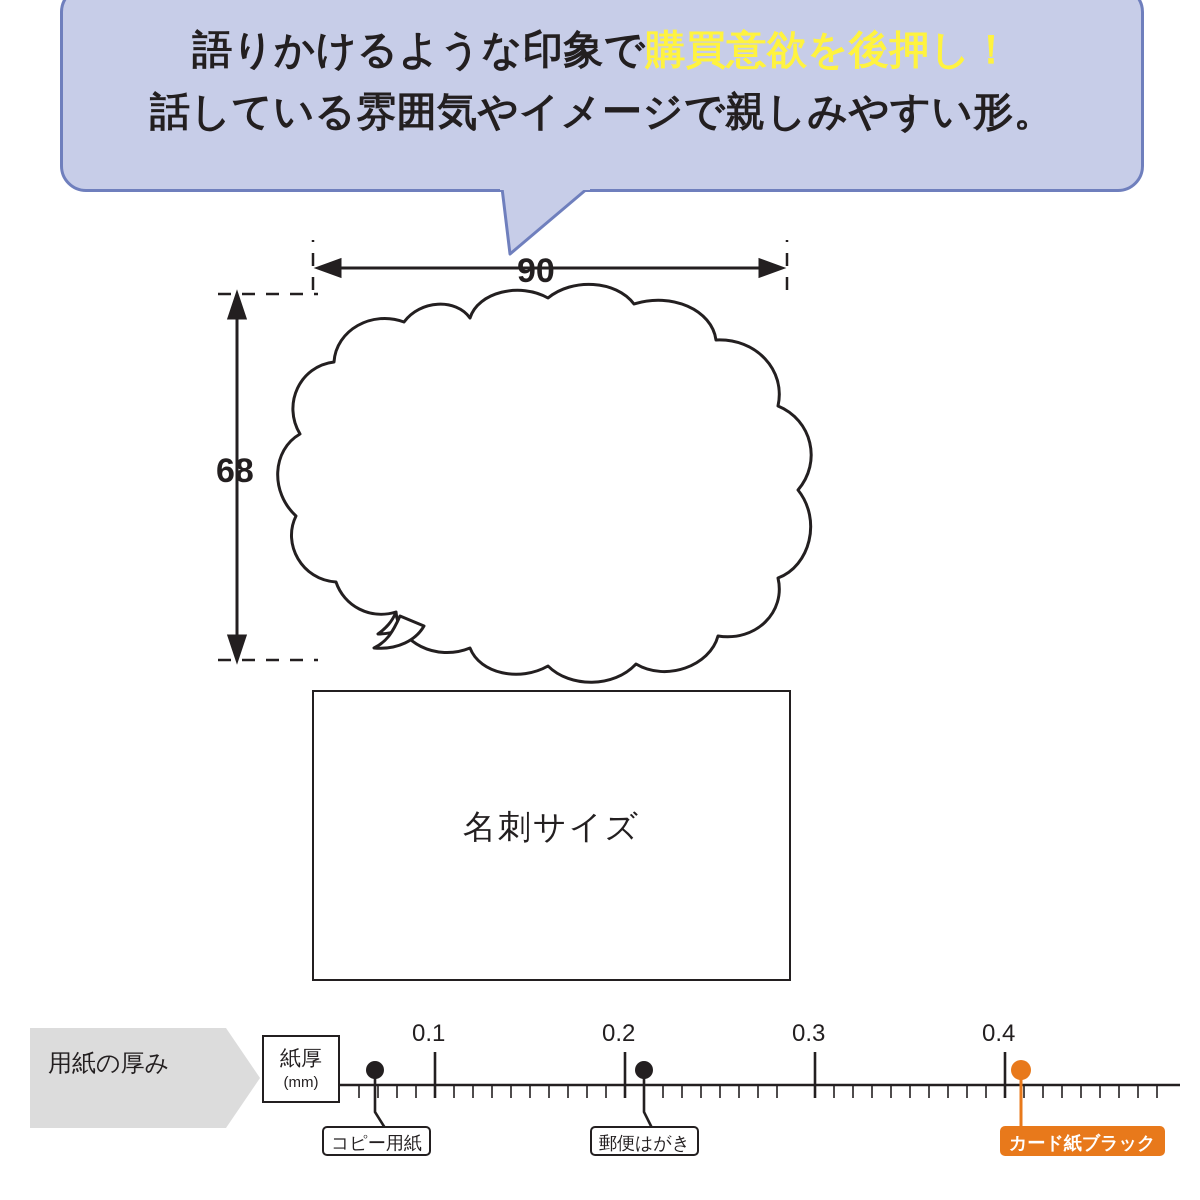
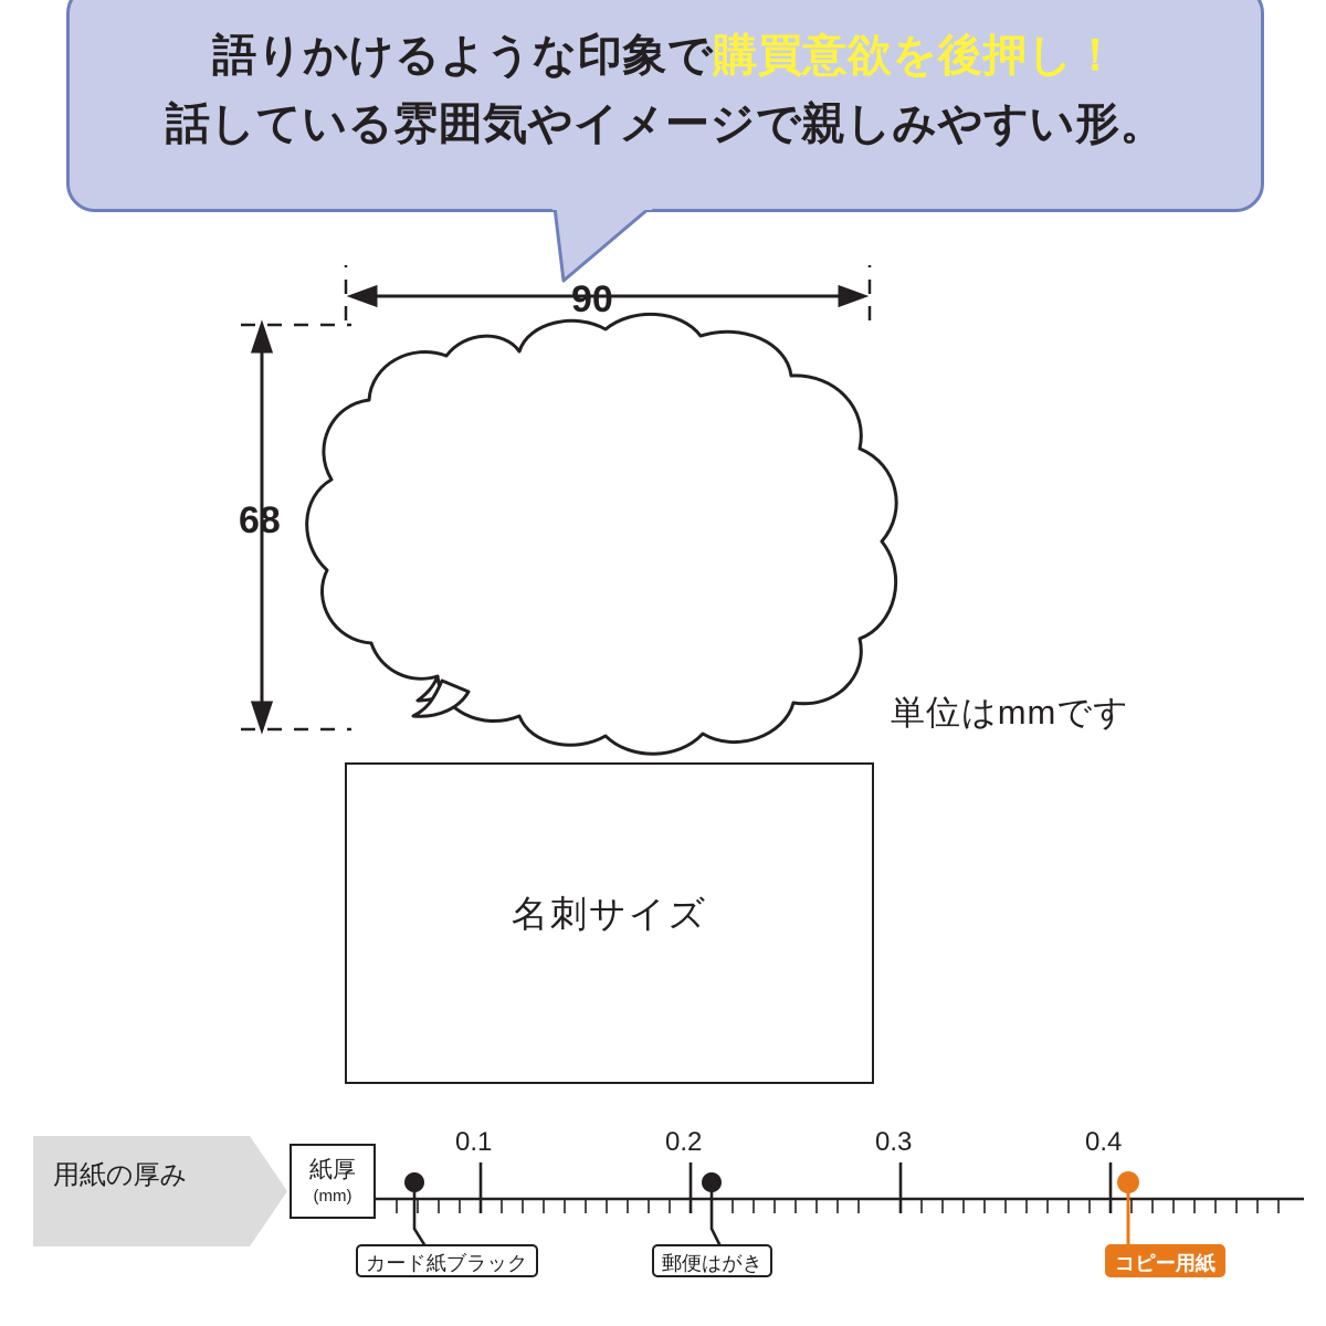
  語りかけるような印象で購買意欲を後押し！
  話している雰囲気やイメージで親しみやすい形。
  90
  68
+ 単位はmmです
  名刺サイズ
  用紙の厚み
  紙厚
  (mm)
  0.1
  0.2
  0.3
  0.4
- コピー用紙
+ カード紙ブラック
  郵便はがき
- カード紙ブラック
+ コピー用紙
